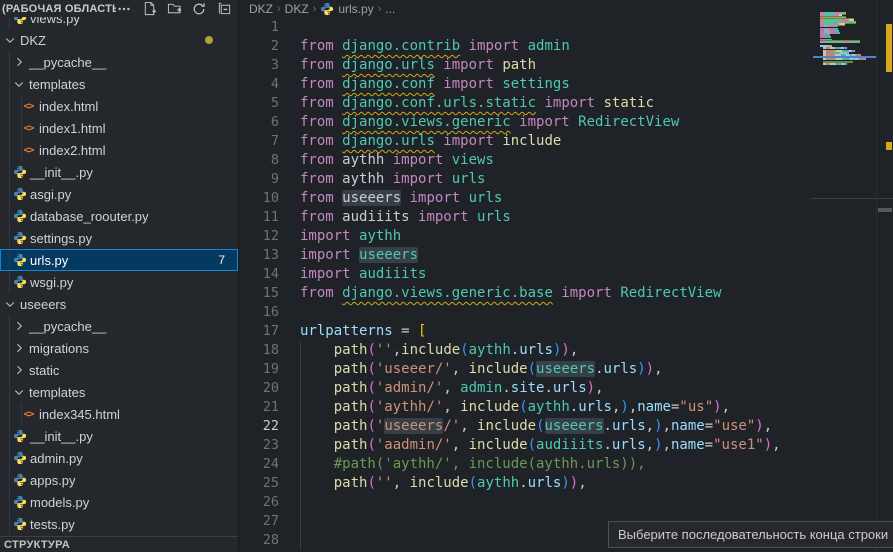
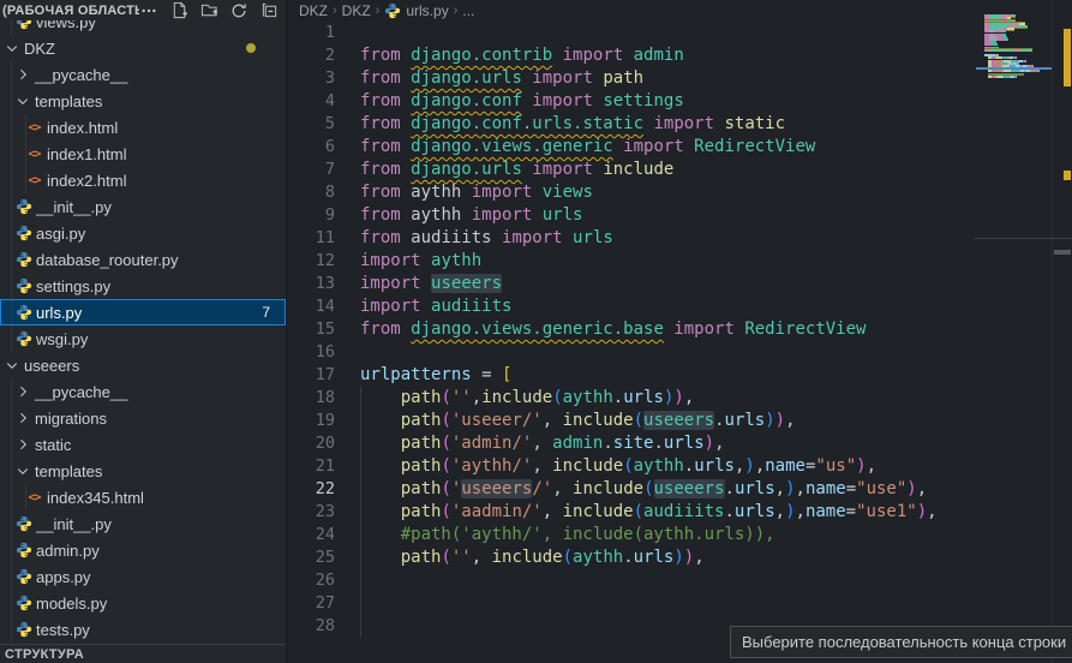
  (РАБОЧАЯ ОБЛАСТ
  views.py
  DKZ
  __pycache__
  templates
  <>
  index.html
  <>
  index1.html
  <>
  index2.html
  __init__.py
  asgi.py
  database_roouter.py
  settings.py
  urls.py
  7
  wsgi.py
  useeers
  __pycache__
  migrations
  static
  templates
  <>
  index345.html
  __init__.py
  admin.py
  apps.py
  models.py
  tests.py
  СТРУКТУРА
  DKZ
  ›
  DKZ
  ›
  urls.py
  ›
  ...
  1
  2
  from django.contrib import admin
  3
  from django.urls import path
  4
  from django.conf import settings
  5
  from django.conf.urls.static import static
  6
  from django.views.generic import RedirectView
  7
  from django.urls import include
  8
  from aythh import views
  9
  from aythh import urls
- 10
- from useeers import urls
  11
  from audiiits import urls
  12
  import aythh
  13
  import useeers
  14
  import audiiits
  15
  from django.views.generic.base import RedirectView
  16
  17
  urlpatterns = [
  18
  path('',include(aythh.urls)),
  19
  path('useeer/', include(useeers.urls)),
  20
  path('admin/', admin.site.urls),
  21
  path('aythh/', include(aythh.urls,),name="us"),
  22
  path('useeers/', include(useeers.urls,),name="use"),
  23
  path('aadmin/', include(audiiits.urls,),name="use1"),
  24
  #path('aythh/', include(aythh.urls)),
  25
  path('', include(aythh.urls)),
  26
  27
  28
  Выберите последовательность конца строки
